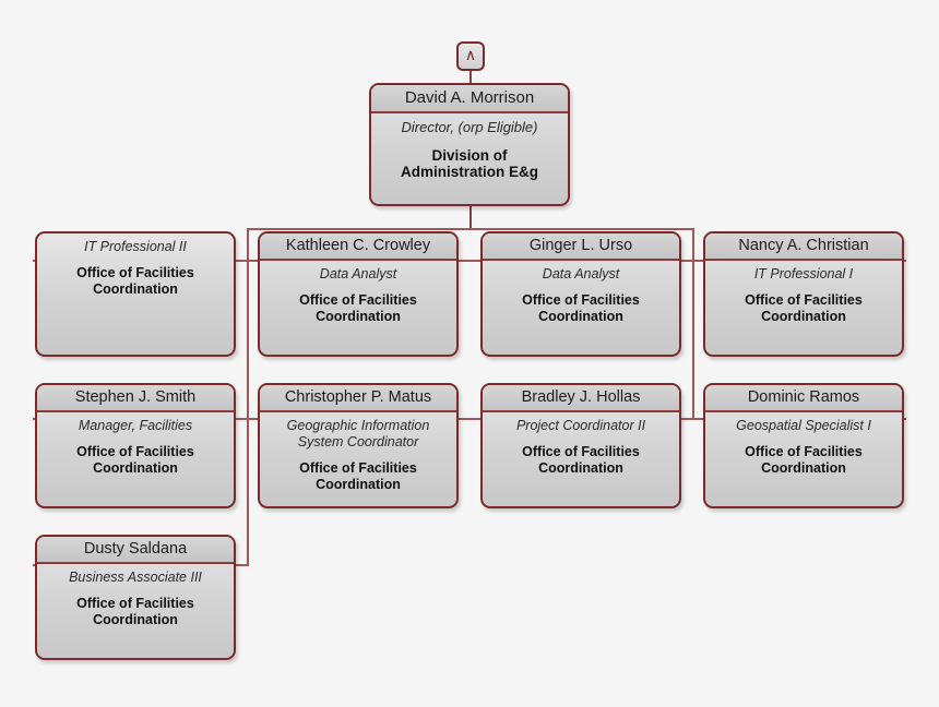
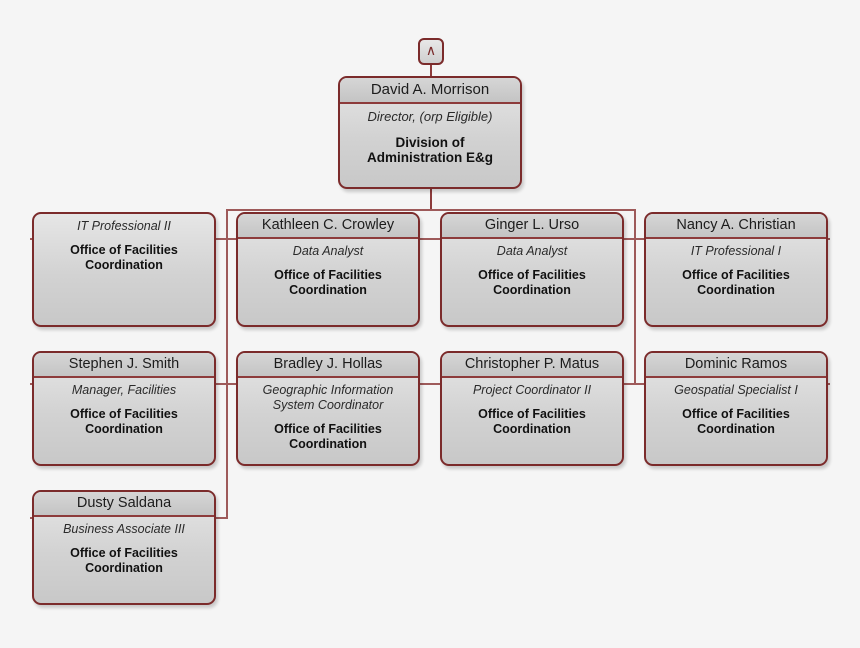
  ∧
  David A. Morrison
  Director, (orp Eligible)
  Division of
  Administration E&g
  IT Professional II
  Office of Facilities
  Coordination
  Kathleen C. Crowley
  Data Analyst
  Office of Facilities
  Coordination
  Ginger L. Urso
  Data Analyst
  Office of Facilities
  Coordination
  Nancy A. Christian
  IT Professional I
  Office of Facilities
  Coordination
  Stephen J. Smith
  Manager, Facilities
  Office of Facilities
  Coordination
- Christopher P. Matus
+ Bradley J. Hollas
  Geographic Information
  System Coordinator
  Office of Facilities
  Coordination
- Bradley J. Hollas
+ Christopher P. Matus
  Project Coordinator II
  Office of Facilities
  Coordination
  Dominic Ramos
  Geospatial Specialist I
  Office of Facilities
  Coordination
  Dusty Saldana
  Business Associate III
  Office of Facilities
  Coordination
